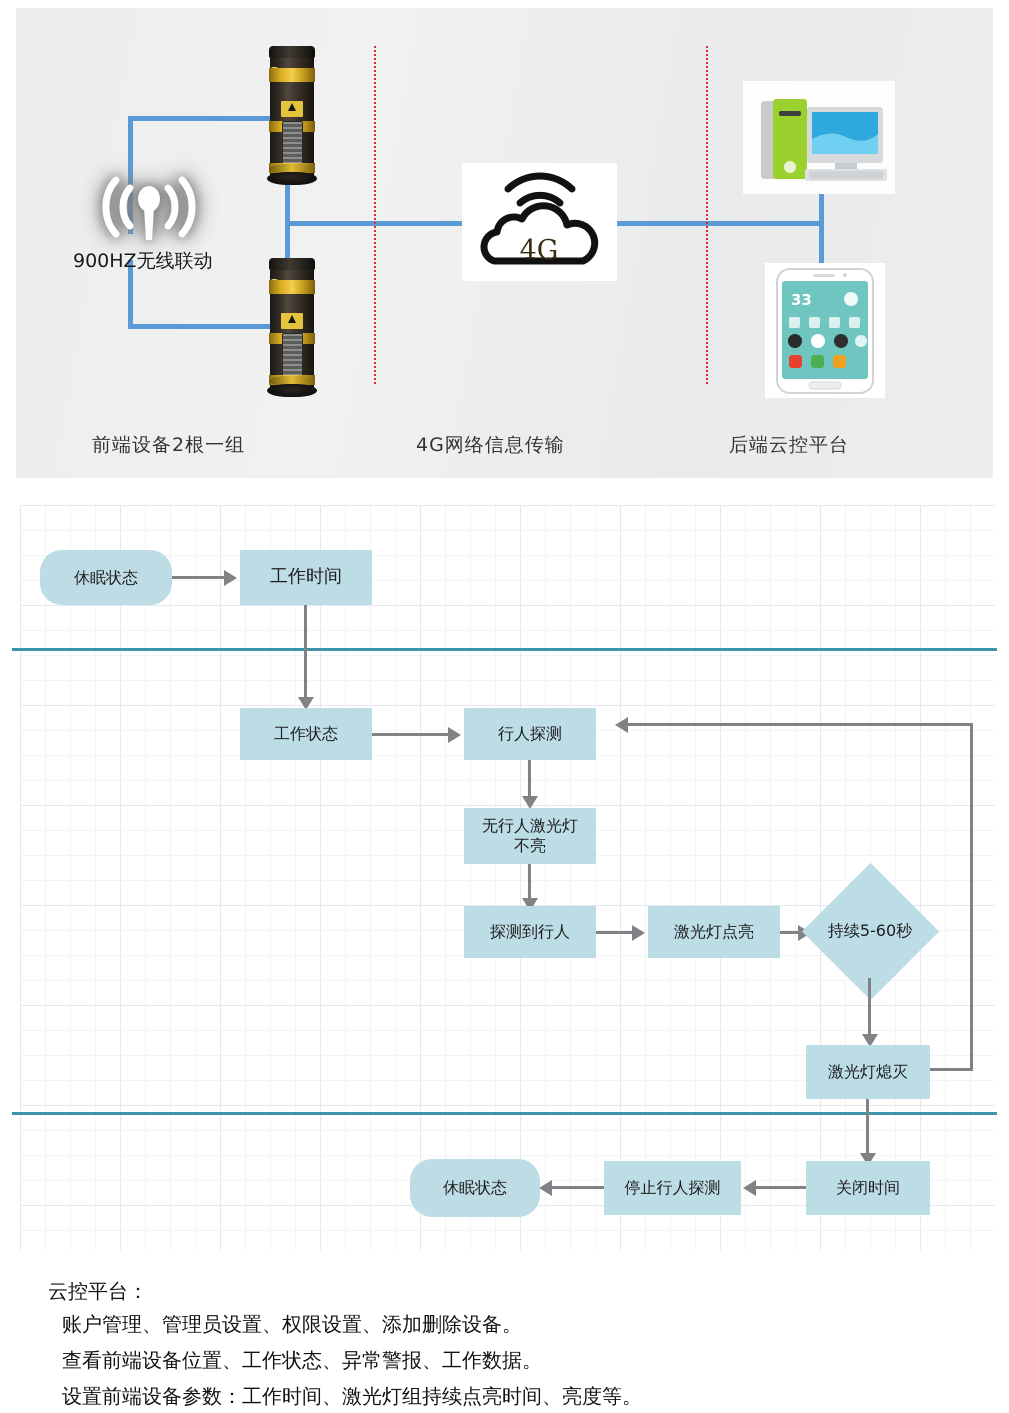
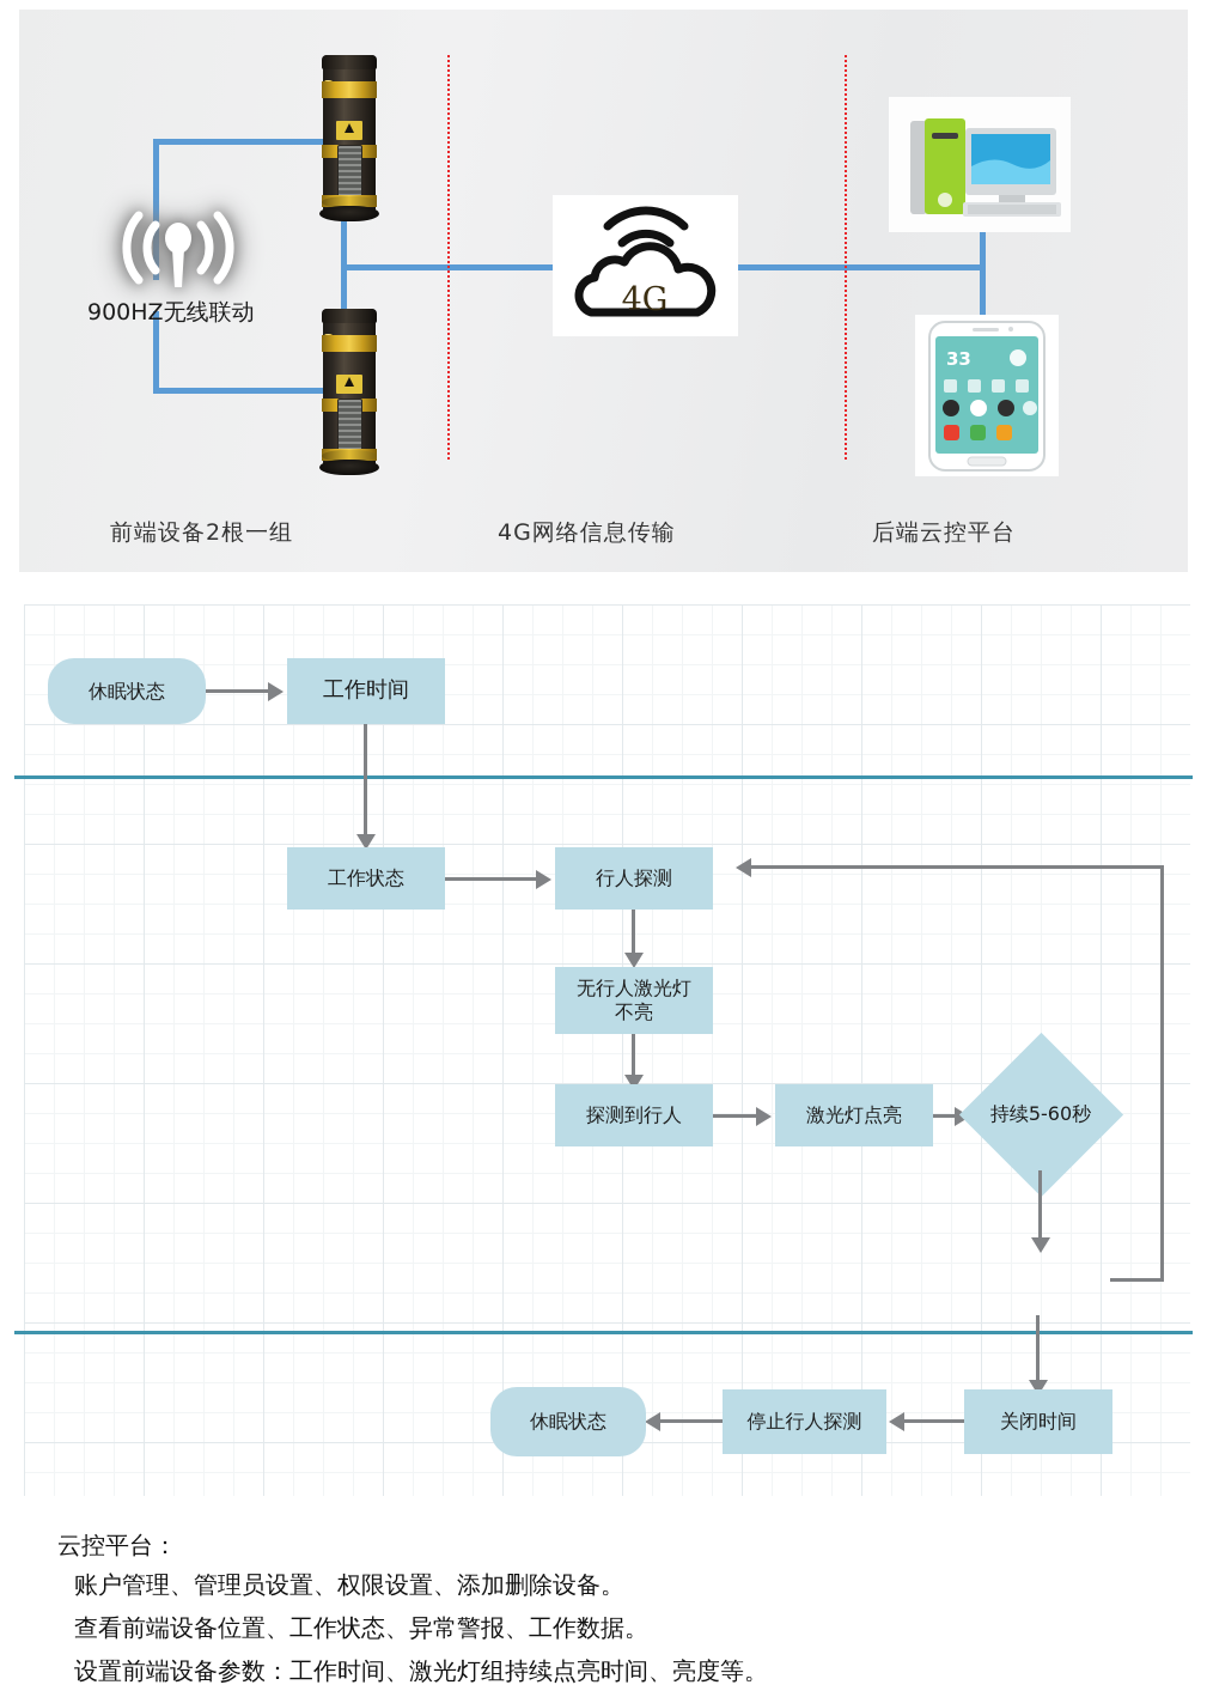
  900HZ无线联动
  4G
  33
  前端设备2根一组
  4G网络信息传输
  后端云控平台
  休眠状态
  工作时间
  工作状态
  行人探测
  无行人激光灯
  不亮
  探测到行人
  激光灯点亮
  持续5-60秒
- 激光灯熄灭
  关闭时间
  停止行人探测
  休眠状态
  云控平台：
  账户管理、管理员设置、权限设置、添加删除设备。
  查看前端设备位置、工作状态、异常警报、工作数据。
  设置前端设备参数：工作时间、激光灯组持续点亮时间、亮度等。
